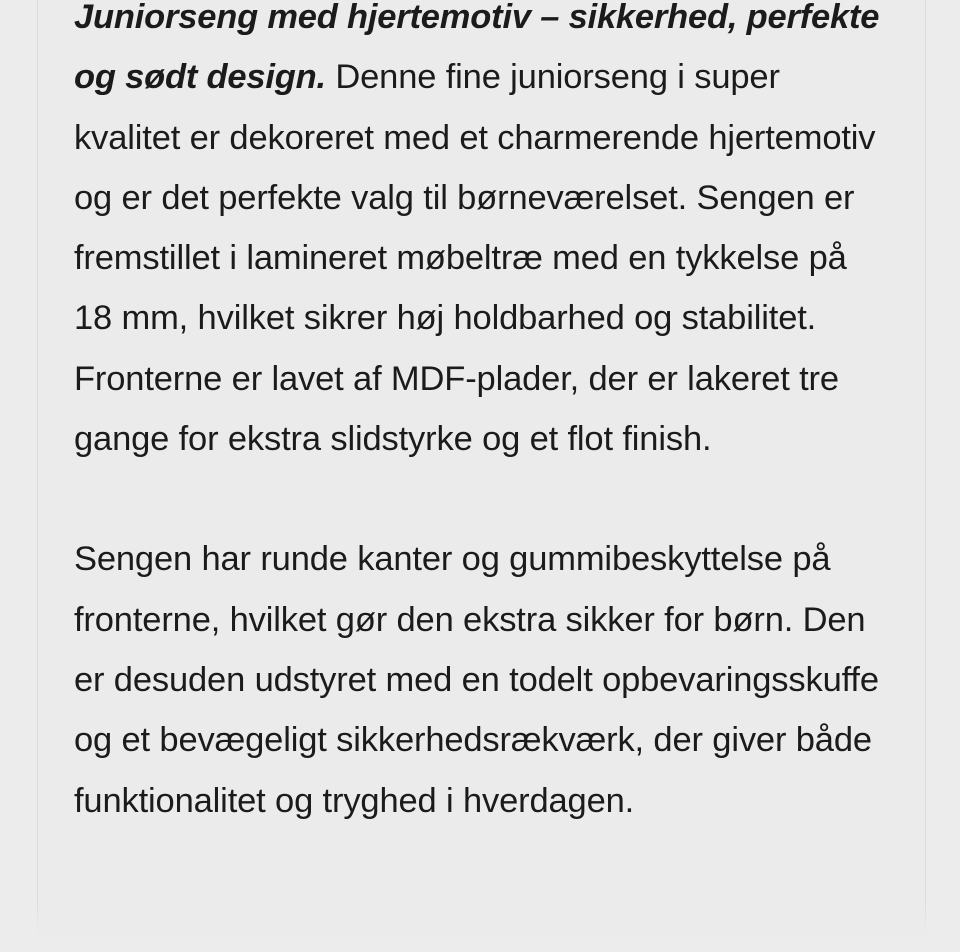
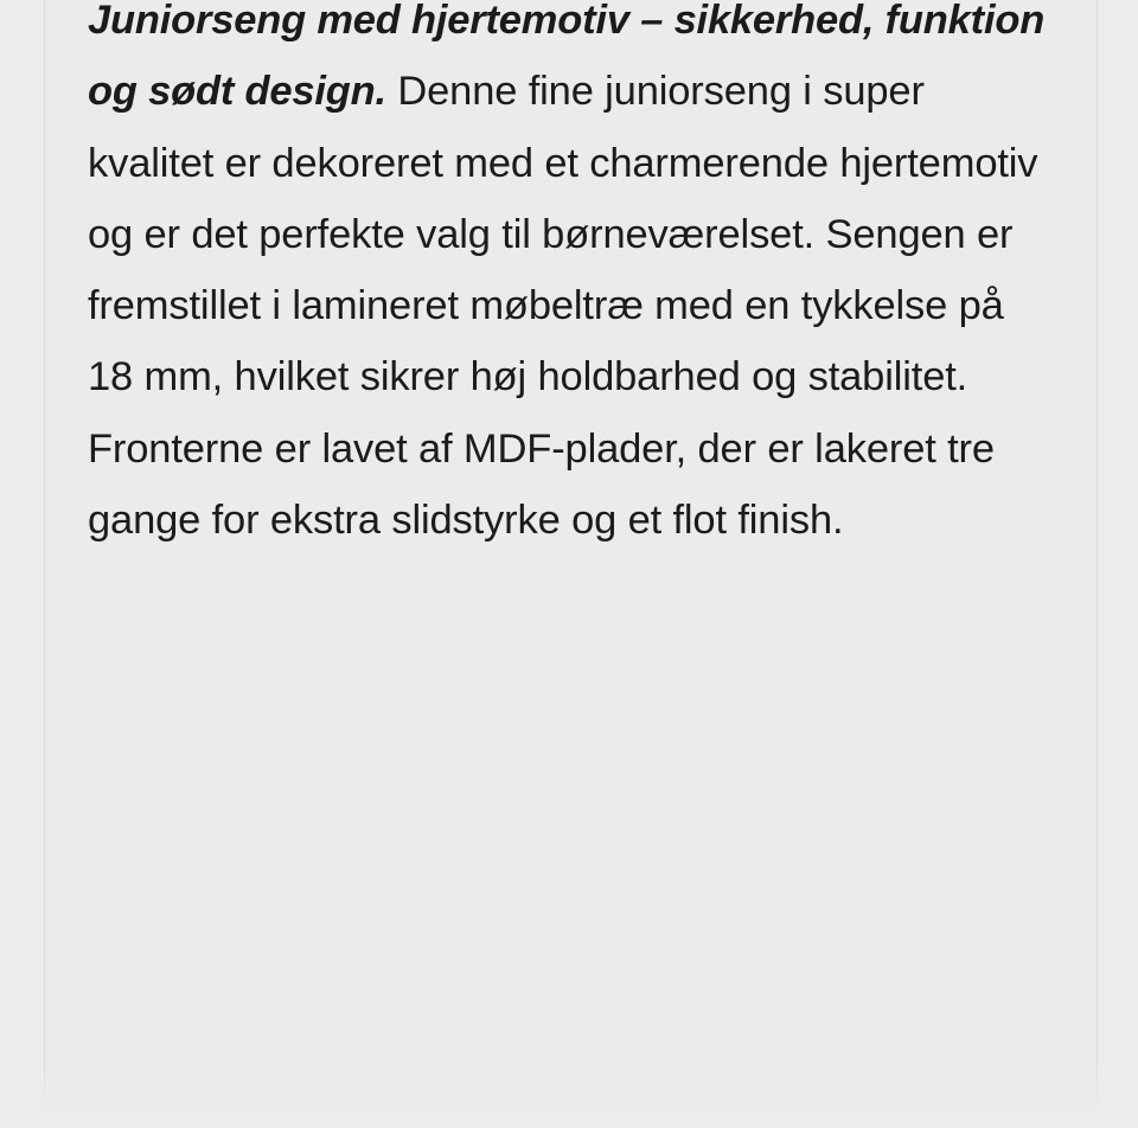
- Juniorseng med hjertemotiv – sikkerhed, perfekte og sødt design. Denne fine juniorseng i super kvalitet er dekoreret med et charmerende hjertemotiv og er det perfekte valg til børneværelset. Sengen er fremstillet i lamineret møbeltræ med en tykkelse på 18 mm, hvilket sikrer høj holdbarhed og stabilitet. Fronterne er lavet af MDF-plader, der er lakeret tre gange for ekstra slidstyrke og et flot finish.
+ Juniorseng med hjertemotiv – sikkerhed, funktion og sødt design. Denne fine juniorseng i super kvalitet er dekoreret med et charmerende hjertemotiv og er det perfekte valg til børneværelset. Sengen er fremstillet i lamineret møbeltræ med en tykkelse på 18 mm, hvilket sikrer høj holdbarhed og stabilitet. Fronterne er lavet af MDF-plader, der er lakeret tre gange for ekstra slidstyrke og et flot finish.
- Sengen har runde kanter og gummibeskyttelse på fronterne, hvilket gør den ekstra sikker for børn. Den er desuden udstyret med en todelt opbevaringsskuffe og et bevægeligt sikkerhedsrækværk, der giver både funktionalitet og tryghed i hverdagen.
